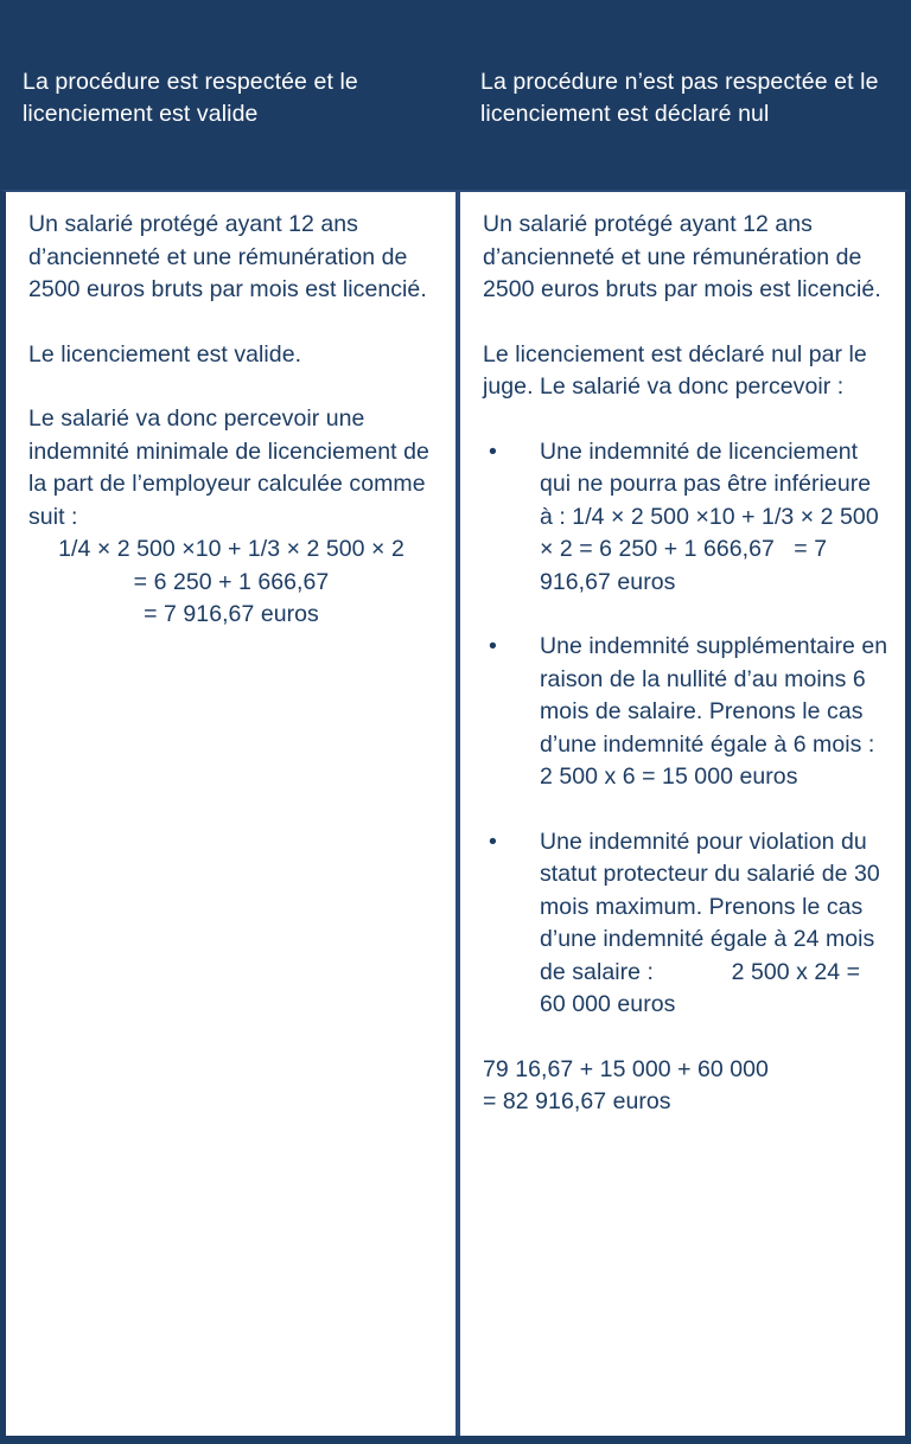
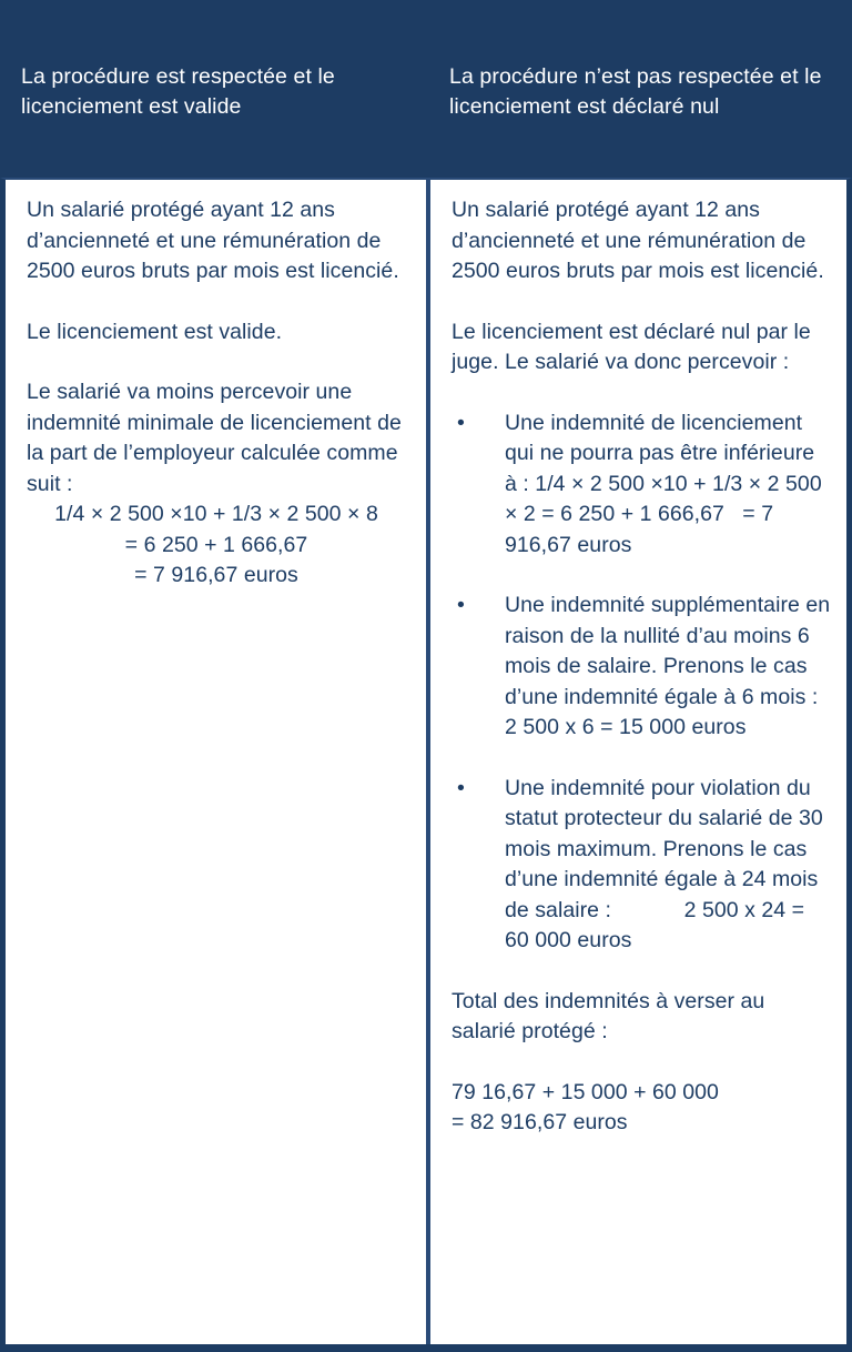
  La procédure est respectée et le licenciement est valide
  La procédure n’est pas respectée et le licenciement est déclaré nul
  Un salarié protégé ayant 12 ans d’ancienneté et une rémunération de 2500 euros bruts par mois est licencié.
  Le licenciement est valide.
- Le salarié va donc percevoir une indemnité minimale de licenciement de la part de l’employeur calculée comme suit :
+ Le salarié va moins percevoir une indemnité minimale de licenciement de la part de l’employeur calculée comme suit :
- 1/4 × 2 500 ×10 + 1/3 × 2 500 × 2
+ 1/4 × 2 500 ×10 + 1/3 × 2 500 × 8
  = 6 250 + 1 666,67
  = 7 916,67 euros
  Un salarié protégé ayant 12 ans d’ancienneté et une rémunération de 2500 euros bruts par mois est licencié.
  Le licenciement est déclaré nul par le juge. Le salarié va donc percevoir :
  •
  Une indemnité de licenciement qui ne pourra pas être inférieure à : 1/4 × 2 500 ×10 + 1/3 × 2 500 × 2 = 6 250 + 1 666,67 = 7 916,67 euros
  •
  Une indemnité supplémentaire en raison de la nullité d’au moins 6 mois de salaire. Prenons le cas d’une indemnité égale à 6 mois : 2 500 x 6 = 15 000 euros
  •
  Une indemnité pour violation du statut protecteur du salarié de 30 mois maximum. Prenons le cas d’une indemnité égale à 24 mois de salaire : 2 500 x 24 = 60 000 euros
+ Total des indemnités à verser au salarié protégé :
  79 16,67 + 15 000 + 60 000
  = 82 916,67 euros
